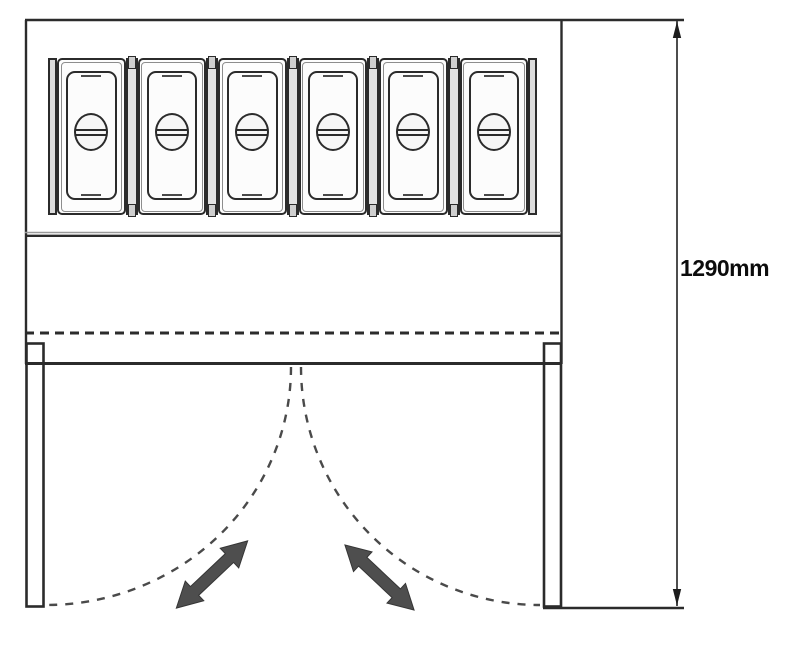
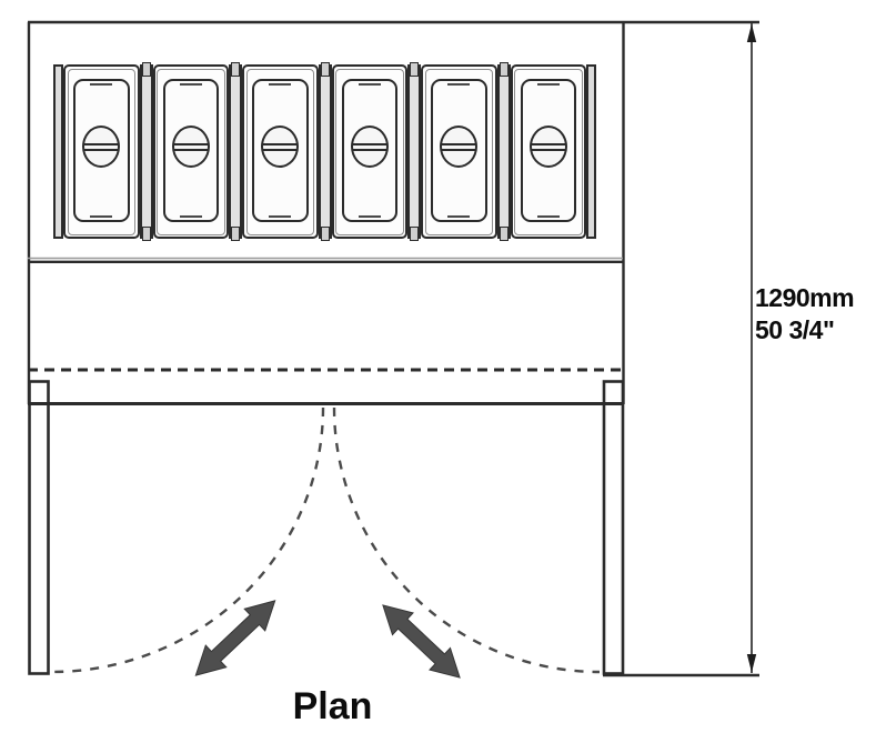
  1290mm
+ 50 3/4"
+ Plan
